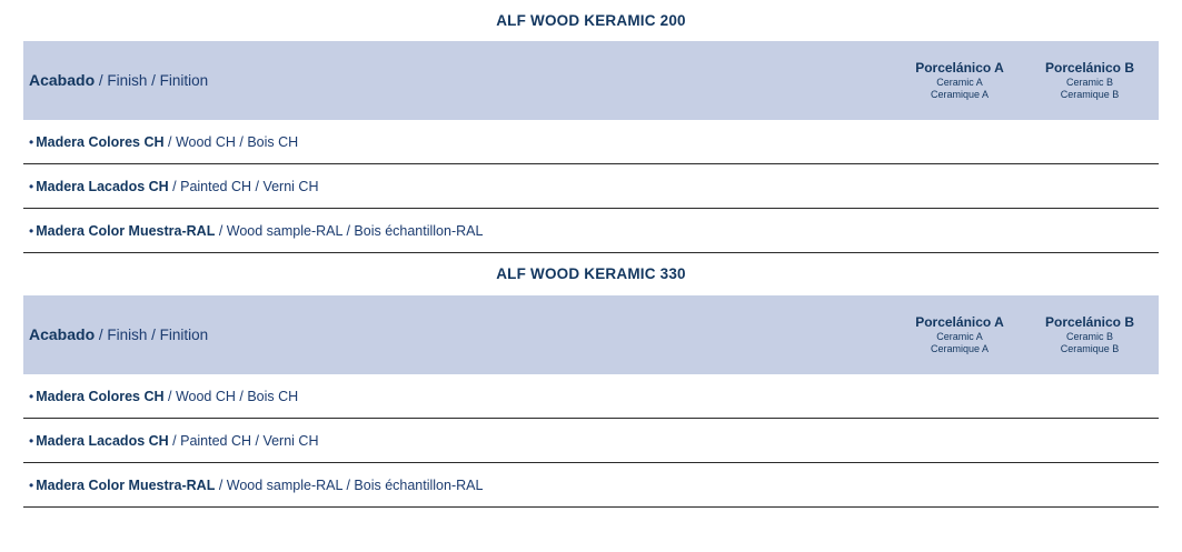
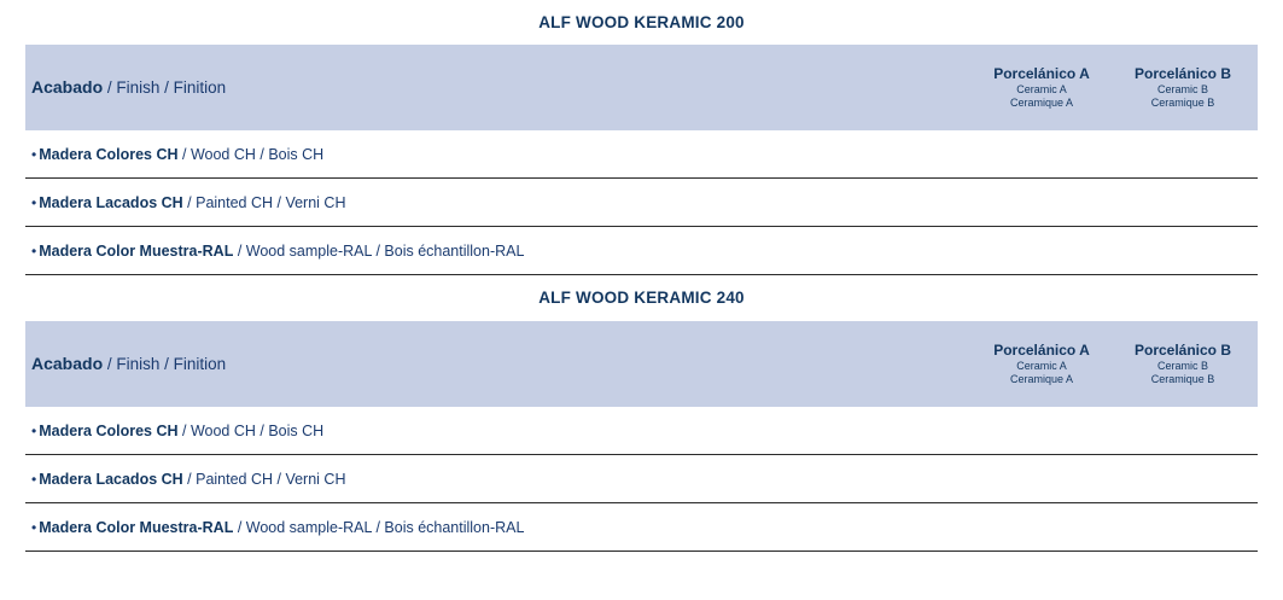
  ALF WOOD KERAMIC 200
  Acabado / Finish / Finition
  Porcelánico A
  Ceramic A
  Ceramique A
  Porcelánico B
  Ceramic B
  Ceramique B
  • Madera Colores CH / Wood CH / Bois CH
  • Madera Lacados CH / Painted CH / Verni CH
  • Madera Color Muestra-RAL / Wood sample-RAL / Bois échantillon-RAL
- ALF WOOD KERAMIC 330
+ ALF WOOD KERAMIC 240
  Acabado / Finish / Finition
  Porcelánico A
  Ceramic A
  Ceramique A
  Porcelánico B
  Ceramic B
  Ceramique B
  • Madera Colores CH / Wood CH / Bois CH
  • Madera Lacados CH / Painted CH / Verni CH
  • Madera Color Muestra-RAL / Wood sample-RAL / Bois échantillon-RAL
